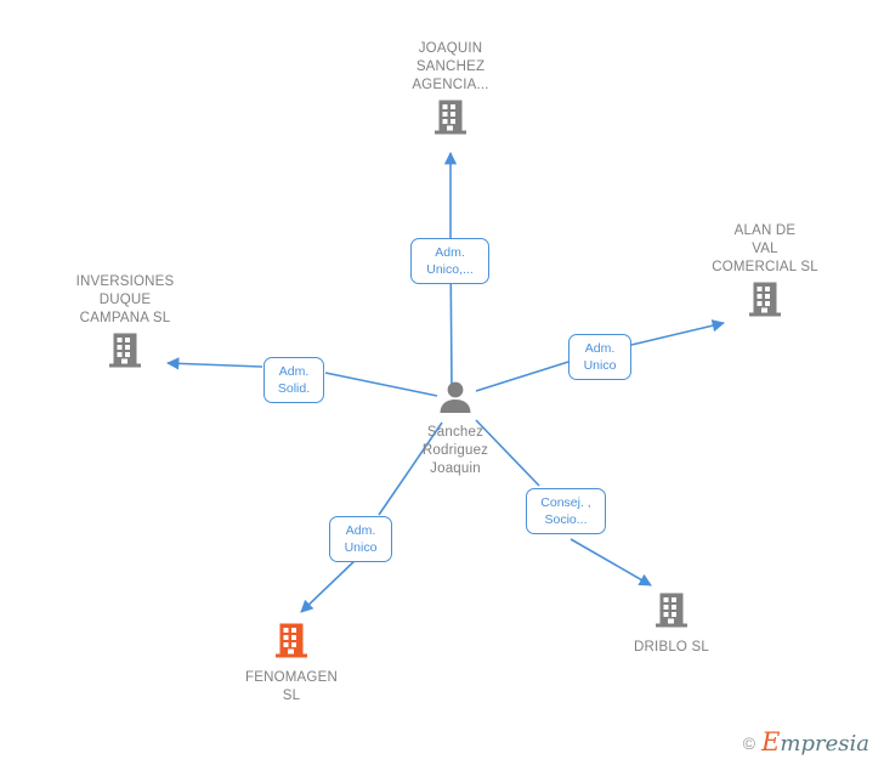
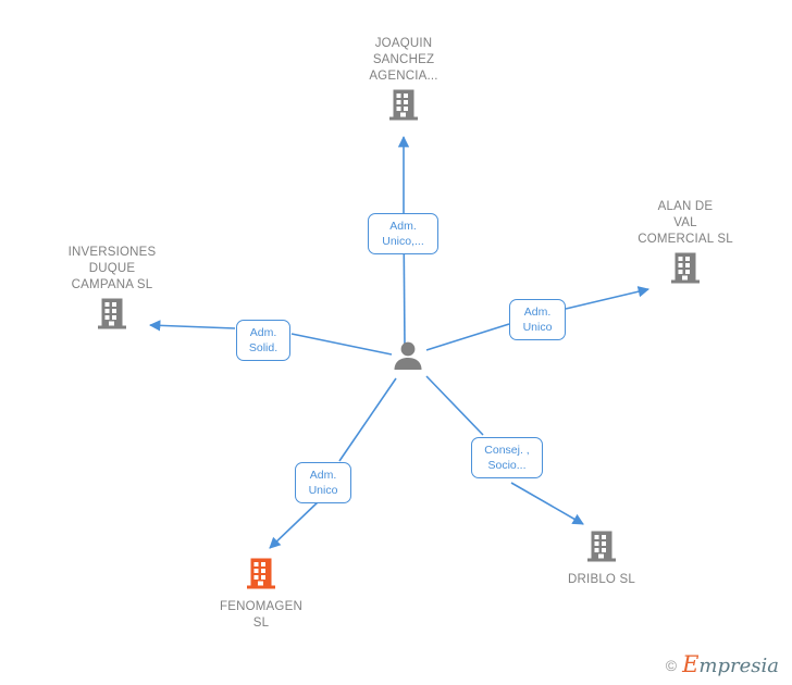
- Sanchez
- Rodriguez
- Joaquin
  JOAQUIN
  SANCHEZ
  AGENCIA...
  ALAN DE
  VAL
  COMERCIAL SL
  INVERSIONES
  DUQUE
  CAMPANA SL
  FENOMAGEN
  SL
  DRIBLO SL
  Adm.
  Unico,...
  Adm.
  Unico
  Adm.
  Solid.
  Adm.
  Unico
  Consej. ,
  Socio...
  ©
  Empresia
